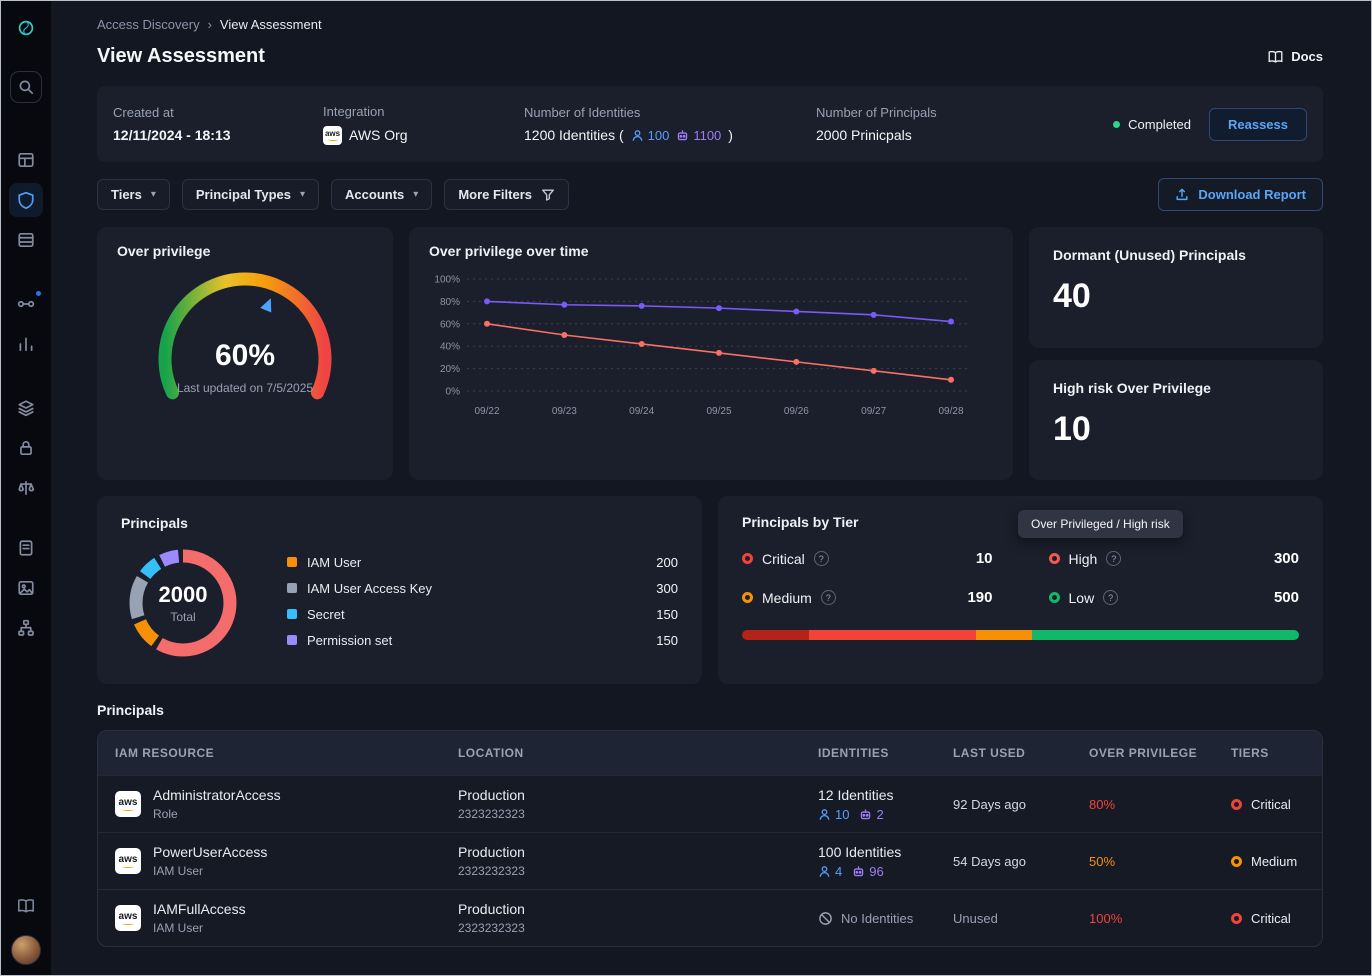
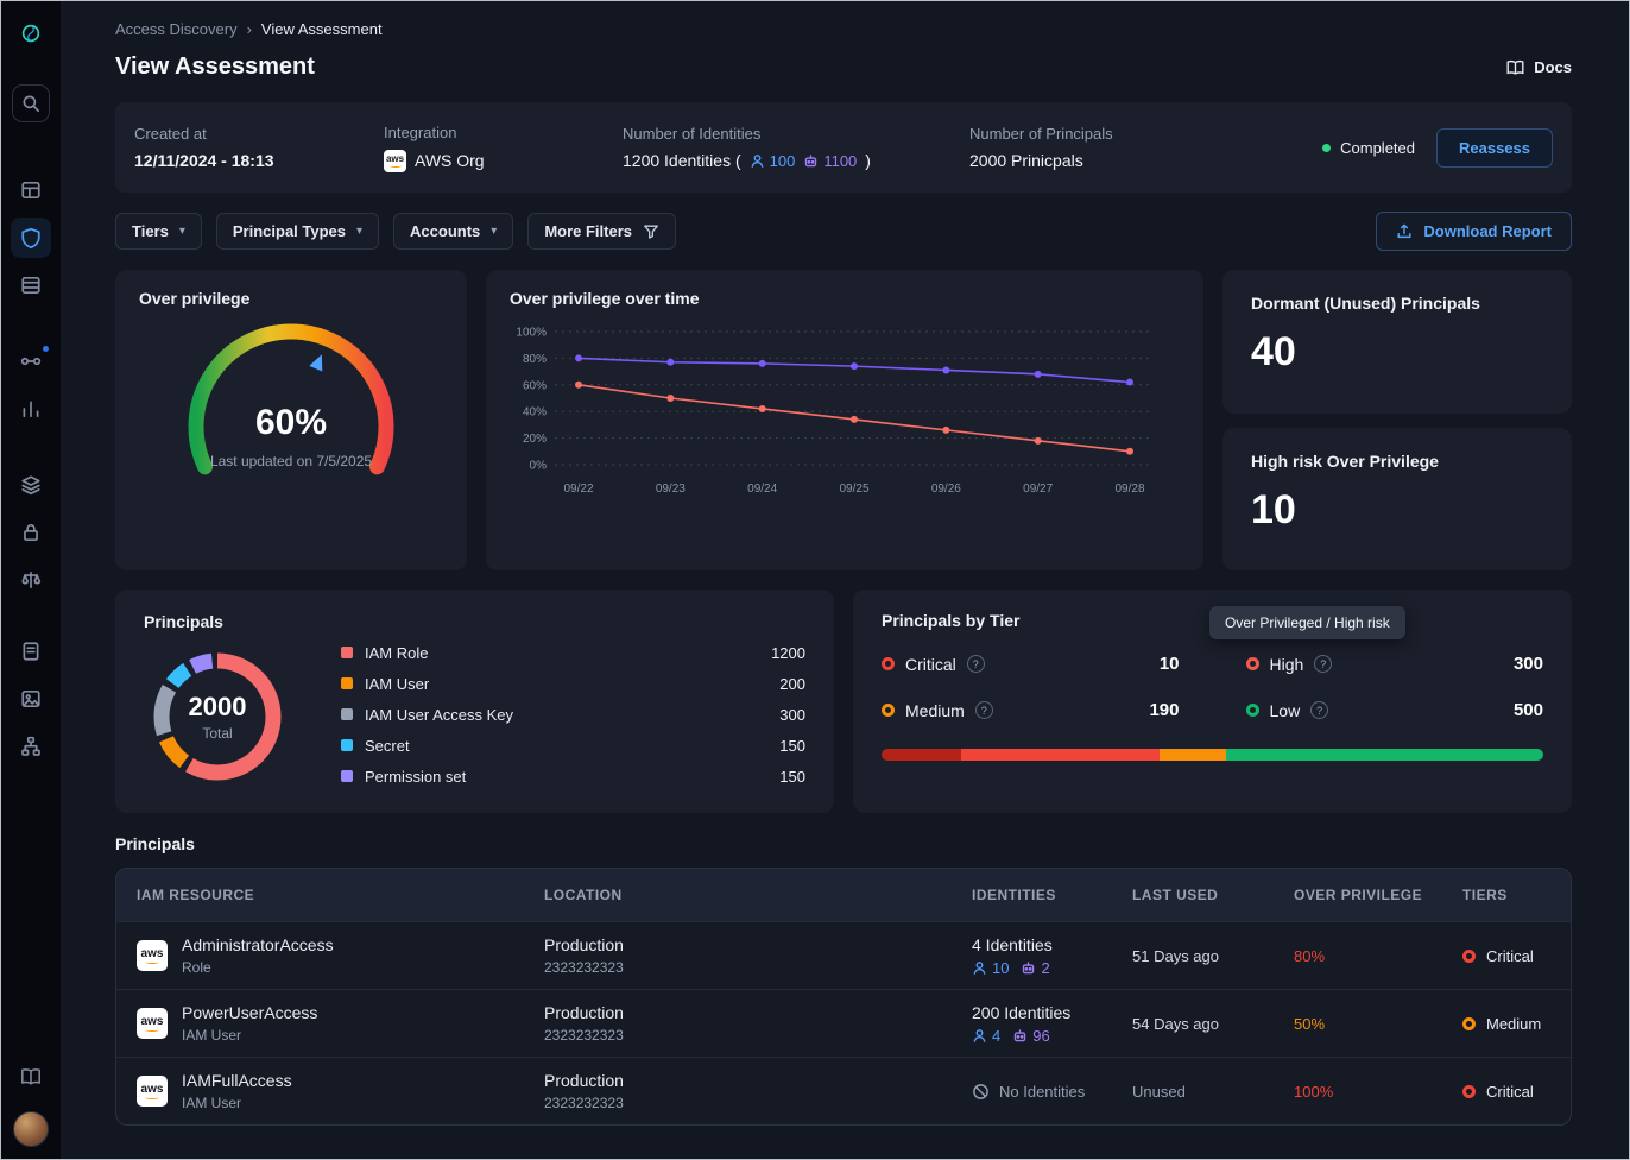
  Access Discovery
  ›
  View Assessment
  View Assessment
  Docs
  Created at
  12/11/2024 - 18:13
  Integration
  aws
  AWS Org
  Number of Identities
  1200 Identities (
  100
  1100
  )
  Number of Principals
  2000 Prinicpals
  Completed
  Reassess
  Tiers
  ▾
  Principal Types
  ▾
  Accounts
  ▾
  More Filters
  Download Report
  Over privilege
  60%
  Last updated on 7/5/2025
  Over privilege over time
  0%
  20%
  40%
  60%
  80%
  100%
  09/22
  09/23
  09/24
  09/25
  09/26
  09/27
  09/28
  Dormant (Unused) Principals
  40
  High risk Over Privilege
  10
  Principals
  2000
  Total
+ IAM Role
+ 1200
  IAM User
  200
  IAM User Access Key
  300
  Secret
  150
  Permission set
  150
  Principals by Tier
  Over Privileged / High risk
  Critical
  ?
  10
  High
  ?
  300
  Medium
  ?
  190
  Low
  ?
  500
  Principals
  IAM RESOURCE
  LOCATION
  IDENTITIES
  LAST USED
  OVER PRIVILEGE
  TIERS
  aws
  AdministratorAccess
  Role
  Production
  2323232323
- 12 Identities
+ 4 Identities
  10
  2
- 92 Days ago
+ 51 Days ago
  80%
  Critical
  aws
  PowerUserAccess
  IAM User
  Production
  2323232323
- 100 Identities
+ 200 Identities
  4
  96
  54 Days ago
  50%
  Medium
  aws
  IAMFullAccess
  IAM User
  Production
  2323232323
  No Identities
  Unused
  100%
  Critical
